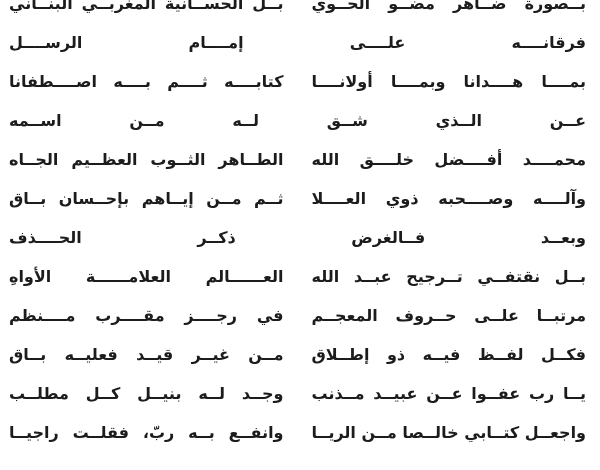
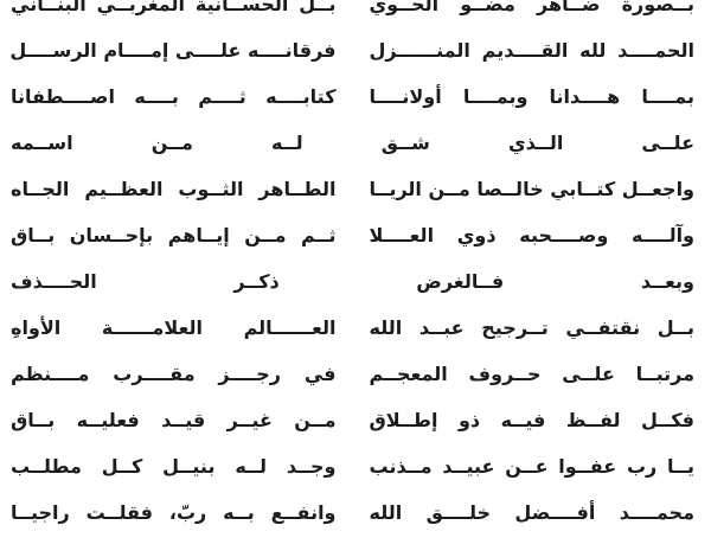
  بــصورة ضــاهر مضــو الحــوي
  بــل الحســانية المغربــي البنــاني
+ الحمــــد لله القــــديم المنــــــزل
  فرقانــــه علــــى إمــــام الرســــل
  بمــــا هــــدانا وبمــــا أولانــــا
  كتابــــه ثــــم بــــه اصــــطفانا
- عــن الــذي شــق لــه مــن اســمه
+ علــى الــذي شــق لــه مــن اســمه
- محمــــد أفــــضل خلــــق الله
+ واجعــل كتــابي خالــصا مــن الريــا
  الطــاهر الثــوب العظــيم الجــاه
  وآلــــه وصــــحبه ذوي العــــلا
  ثــم مــن إيــاهم بإحــسان بــاق
  وبعــد فــالغرض ذكــر الحــــذف
  بــل نقتفــي تــرجيح عبــد الله
  العــــــالم العلامــــــة الأواهِ
  مرتبــا علــى حــروف المعجــم
  في رجــــز مقــــرب مــــنظم
  فكــل لفــظ فيــه ذو إطــلاق
  مــن غيــر قيــد فعليــه بــاق
  يــا رب عفــوا عــن عبيــد مــذنب
  وجــد لــه بنيــل كــل مطلــب
- واجعــل كتــابي خالــصا مــن الريــا
+ محمــــد أفــــضل خلــــق الله
  وانفــع بــه ربّ، فقلــت راجيــا
